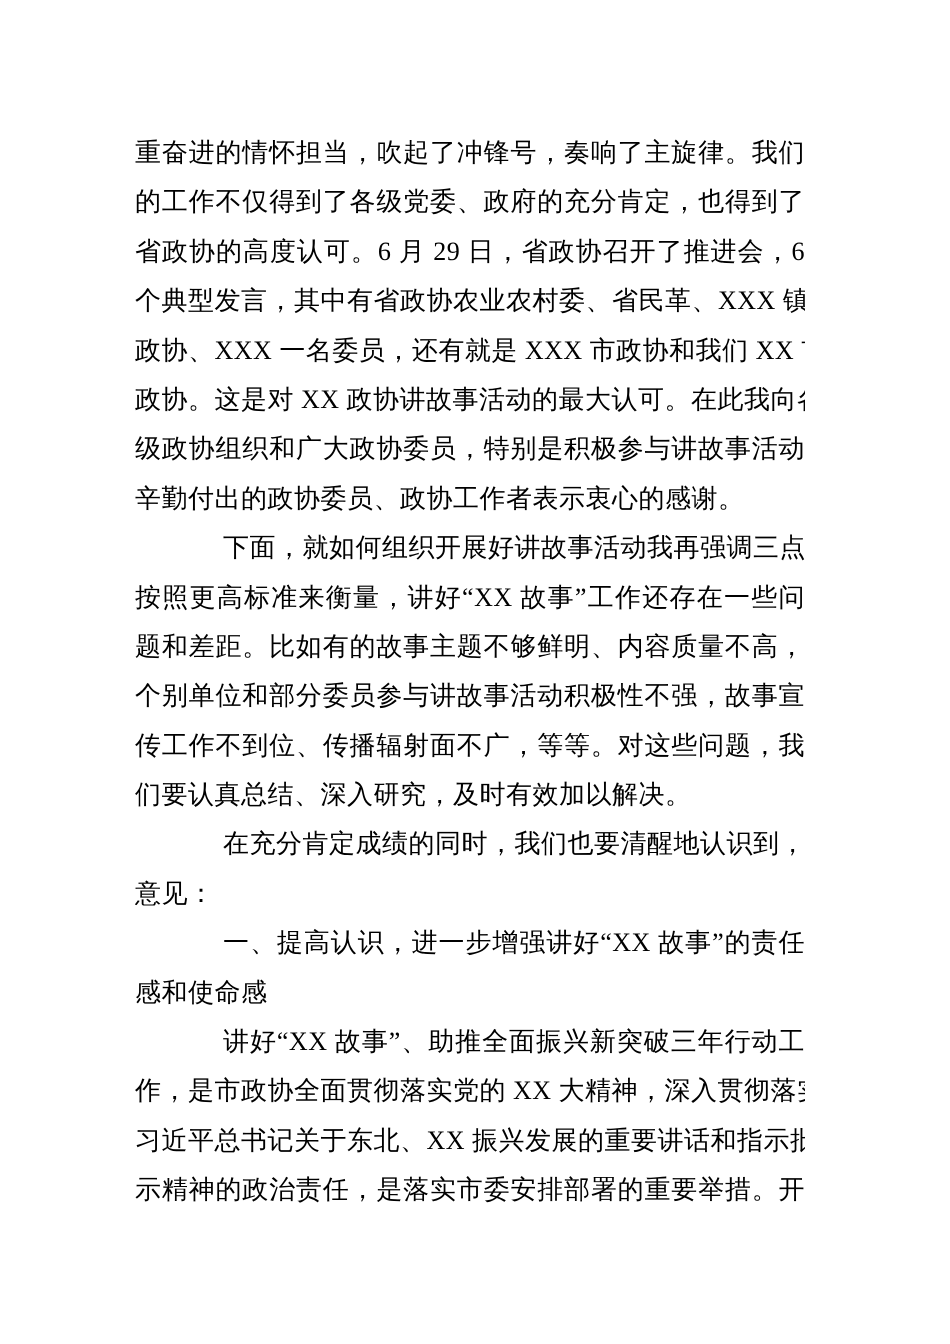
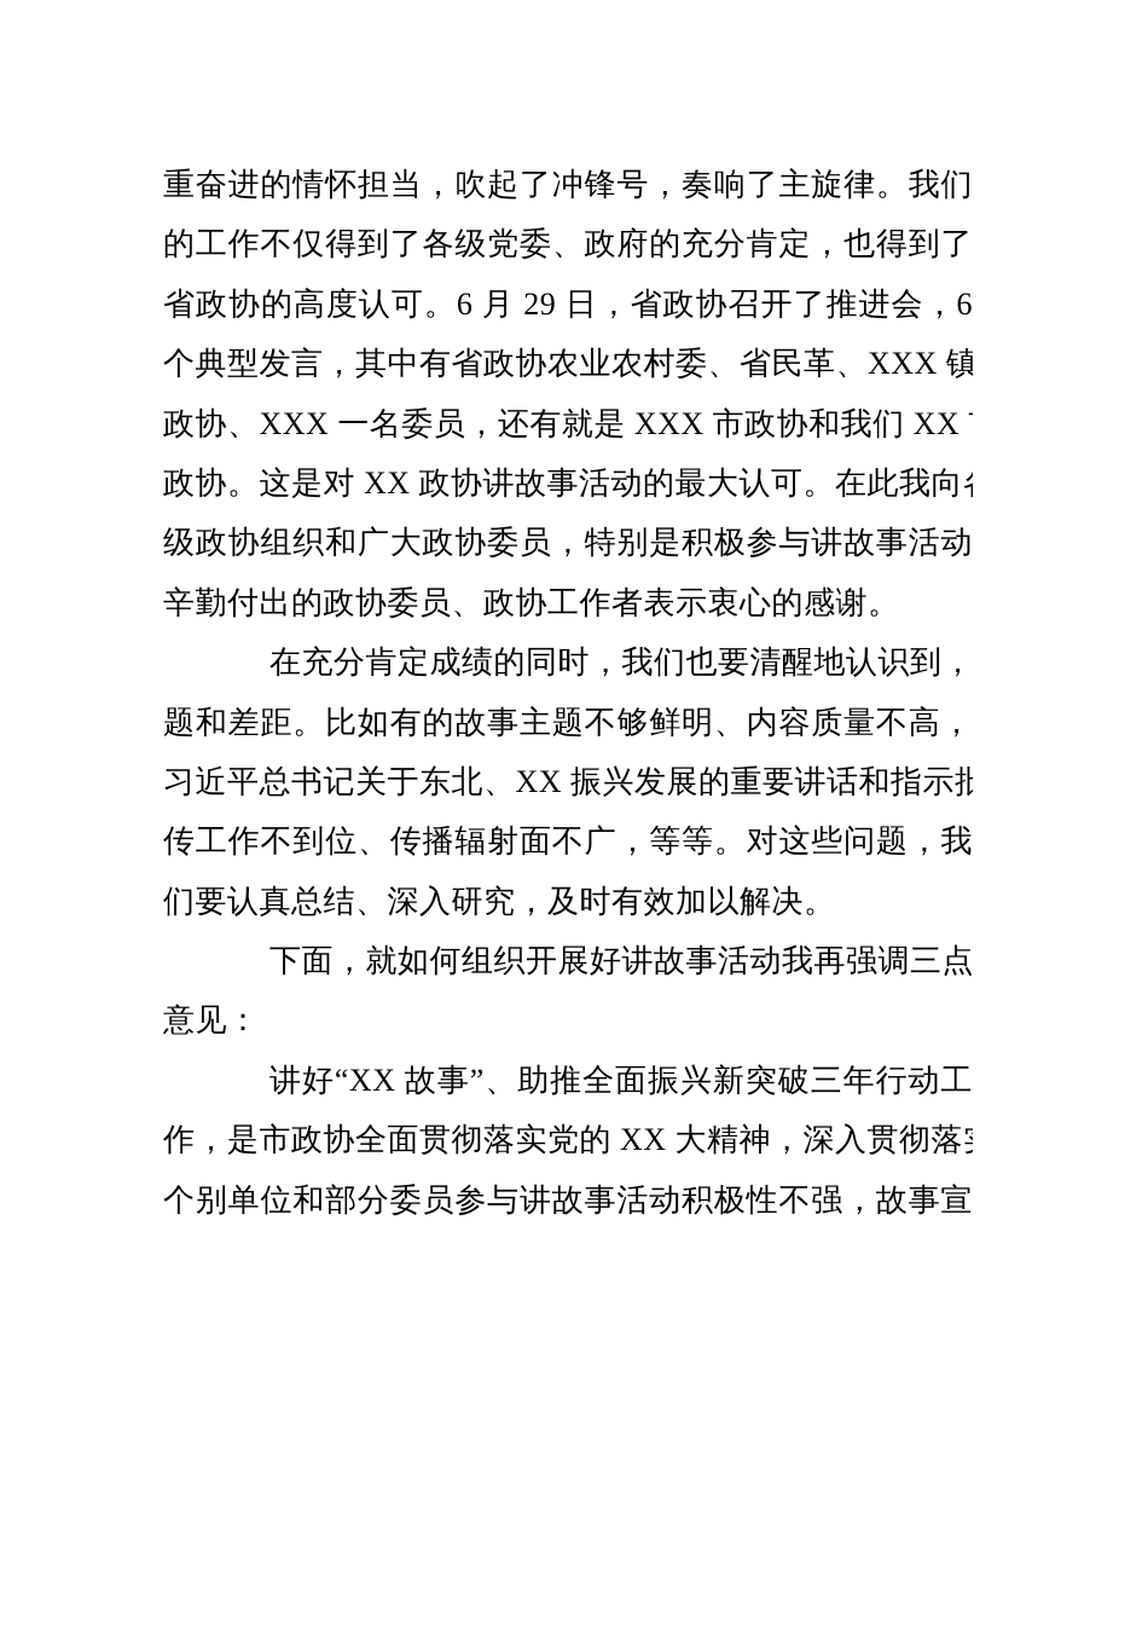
  重奋进的情怀担当，吹起了冲锋号，奏响了主旋律。我们
  的工作不仅得到了各级党委、政府的充分肯定，也得到了
  省政协的高度认可。6 月 29 日，省政协召开了推进会，6
  个典型发言，其中有省政协农业农村委、省民革、XXX 镇
  政协、XXX 一名委员，还有就是 XXX 市政协和我们 XX
  政协。这是对 XX 政协讲故事活动的最大认可。在此我向
  级政协组织和广大政协委员，特别是积极参与讲故事活动
  辛勤付出的政协委员、政协工作者表示衷心的感谢。
- 下面，就如何组织开展好讲故事活动我再强调三点
+ 在充分肯定成绩的同时，我们也要清醒地认识到，
- 按照更高标准来衡量，讲好“XX 故事”工作还存在一些问
  题和差距。比如有的故事主题不够鲜明、内容质量不高，
- 个别单位和部分委员参与讲故事活动积极性不强，故事宣
+ 习近平总书记关于东北、XX 振兴发展的重要讲话和指示批
  传工作不到位、传播辐射面不广，等等。对这些问题，我
  们要认真总结、深入研究，及时有效加以解决。
- 在充分肯定成绩的同时，我们也要清醒地认识到，
+ 下面，就如何组织开展好讲故事活动我再强调三点
  意见：
- 一、提高认识，进一步增强讲好“XX 故事”的责任
- 感和使命感
  讲好“XX 故事”、助推全面振兴新突破三年行动工
  作，是市政协全面贯彻落实党的 XX 大精神，深入贯彻落
- 习近平总书记关于东北、XX 振兴发展的重要讲话和指示批
+ 个别单位和部分委员参与讲故事活动积极性不强，故事宣
- 示精神的政治责任，是落实市委安排部署的重要举措。开
